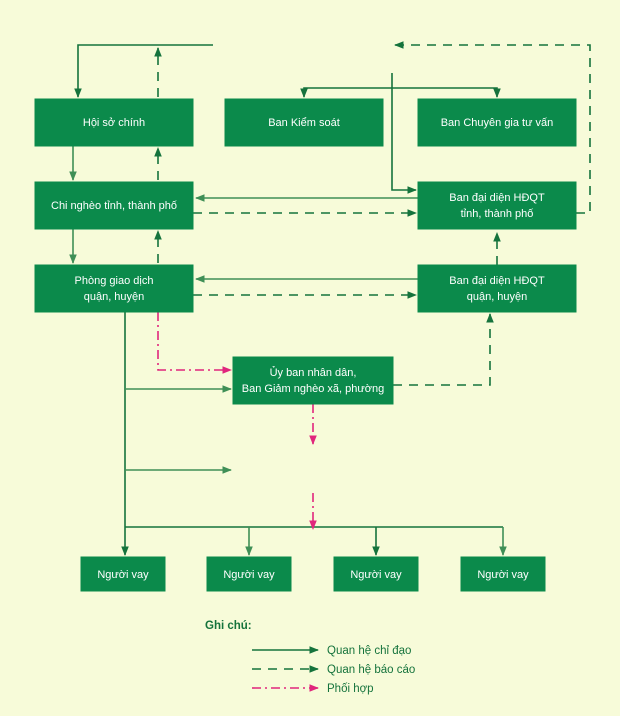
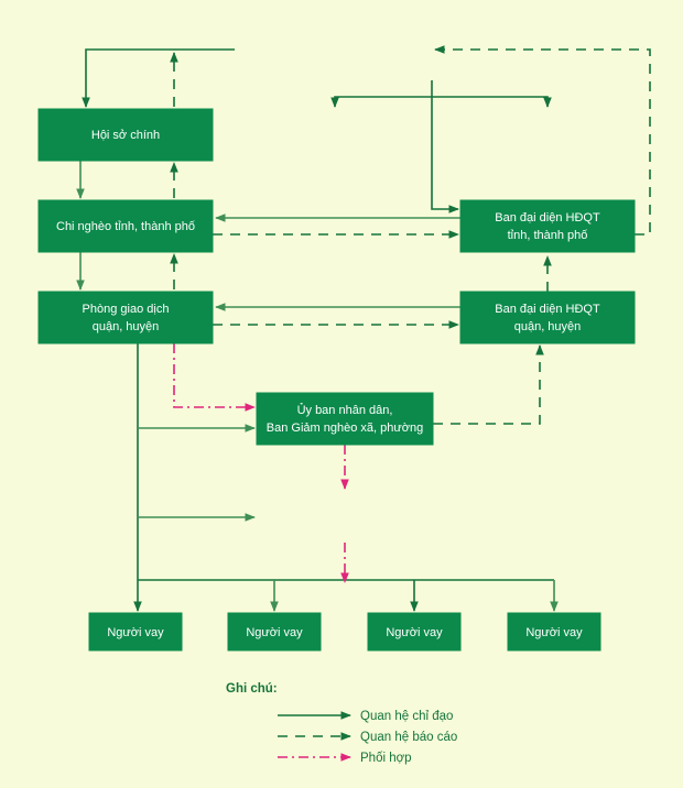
  Hội sở chính
- Ban Kiểm soát
- Ban Chuyên gia tư vấn
  Chi nghèo tỉnh, thành phố
  Ban đại diện HĐQT
  tỉnh, thành phố
  Phòng giao dịch
  quận, huyện
  Ban đại diện HĐQT
  quận, huyện
  Ủy ban nhân dân,
  Ban Giảm nghèo xã, phường
  Người vay
  Người vay
  Người vay
  Người vay
  Ghi chú:
  Quan hệ chỉ đạo
  Quan hệ báo cáo
  Phối hợp
